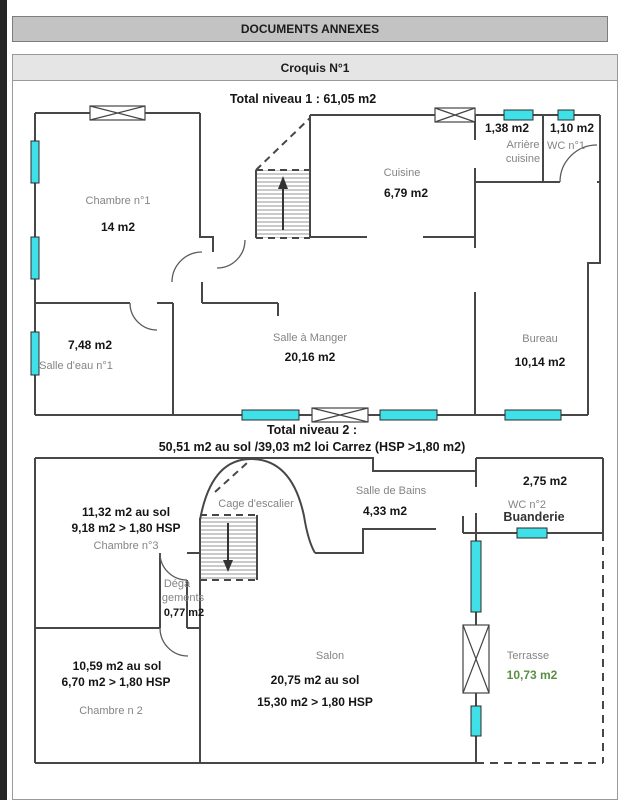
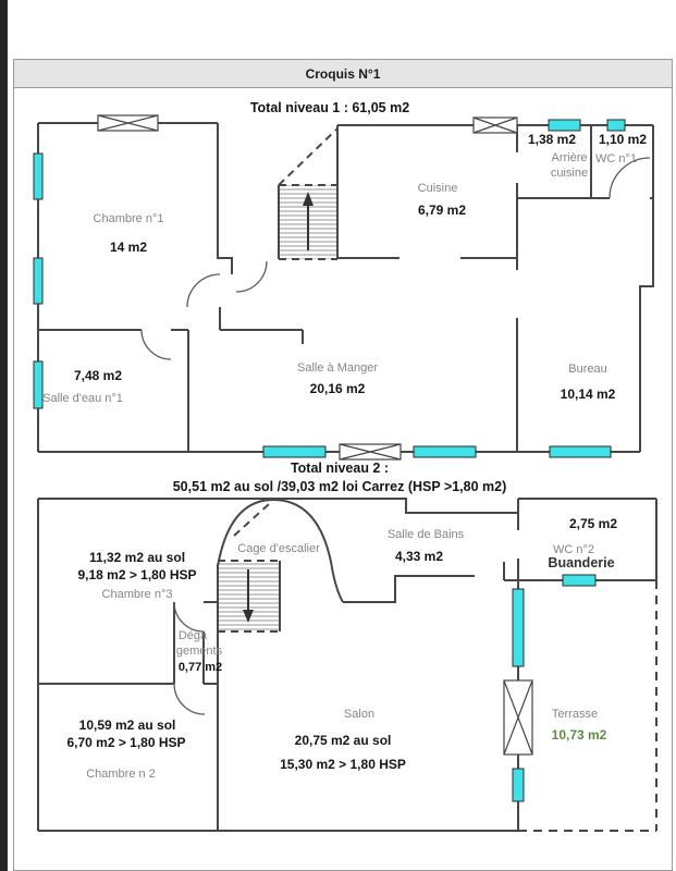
- DOCUMENTS ANNEXES
  Croquis N°1
  Total niveau 1 : 61,05 m2
  Chambre n°1
  14 m2
  Cuisine
  6,79 m2
  1,38 m2
  Arrière cuisine
  1,10 m2
  WC n°1
  7,48 m2
  Salle d'eau n°1
  Salle à Manger
  20,16 m2
  Bureau
  10,14 m2
  Total niveau 2 :
  50,51 m2 au sol /39,03 m2 loi Carrez (HSP >1,80 m2)
  11,32 m2 au sol
  9,18 m2 > 1,80 HSP
  Chambre n°3
  Cage d'escalier
  Salle de Bains
  4,33 m2
  2,75 m2
  WC n°2
  Buanderie
  Déga
  gements
  0,77 m2
  10,59 m2 au sol
  6,70 m2 > 1,80 HSP
  Chambre n 2
  Salon
  20,75 m2 au sol
  15,30 m2 > 1,80 HSP
  Terrasse
  10,73 m2
